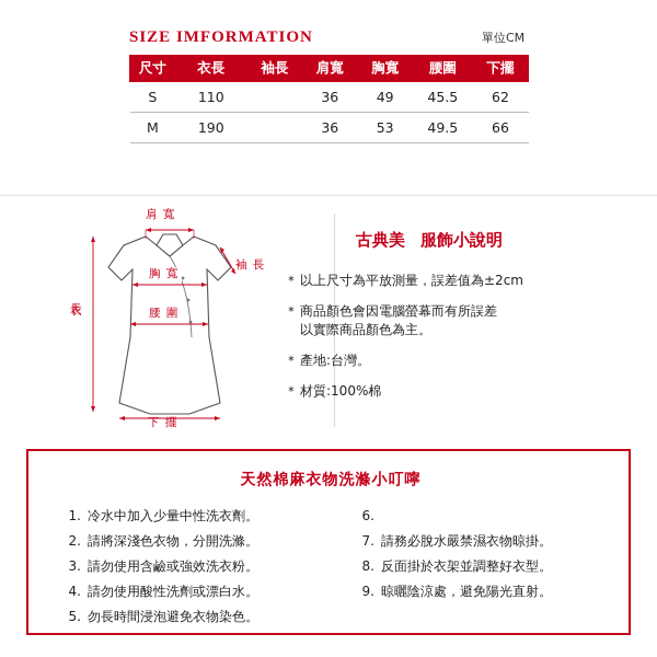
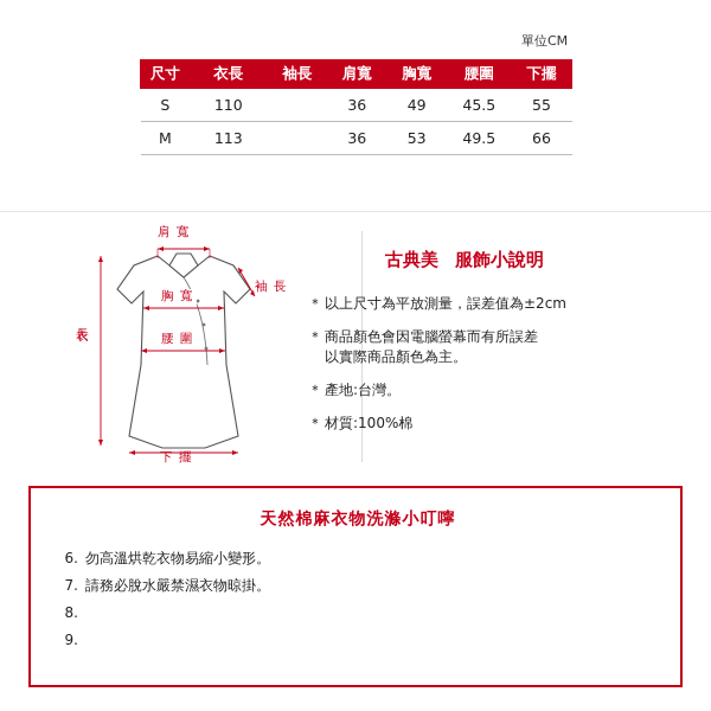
- SIZE IMFORMATION
  單位CM
  尺寸	衣長	袖長	肩寬	胸寬	腰圍	下擺
- S	110		36	49	45.5	62
+ S	110		36	49	45.5	55
- M	190		36	53	49.5	66
+ M	113		36	53	49.5	66
  肩 寬
  袖 長
  胸 寬
  腰 圍
  下 擺
  古典美 服飾小說明
  ＊
  以上尺寸為平放測量，誤差值為±2cm
  ＊
  商品顏色會因電腦螢幕而有所誤差
  以實際商品顏色為主。
  ＊
  產地:台灣。
  ＊
  材質:100%棉
  天然棉麻衣物洗滌小叮嚀
- 1.
- 冷水中加入少量中性洗衣劑。
- 2.
- 請將深淺色衣物，分開洗滌。
- 3.
- 請勿使用含鹼或強效洗衣粉。
- 4.
- 請勿使用酸性洗劑或漂白水。
- 5.
- 勿長時間浸泡避免衣物染色。
  6.
+ 勿高溫烘乾衣物易縮小變形。
  7.
  請務必脫水嚴禁濕衣物晾掛。
  8.
- 反面掛於衣架並調整好衣型。
  9.
- 晾曬陰涼處，避免陽光直射。
